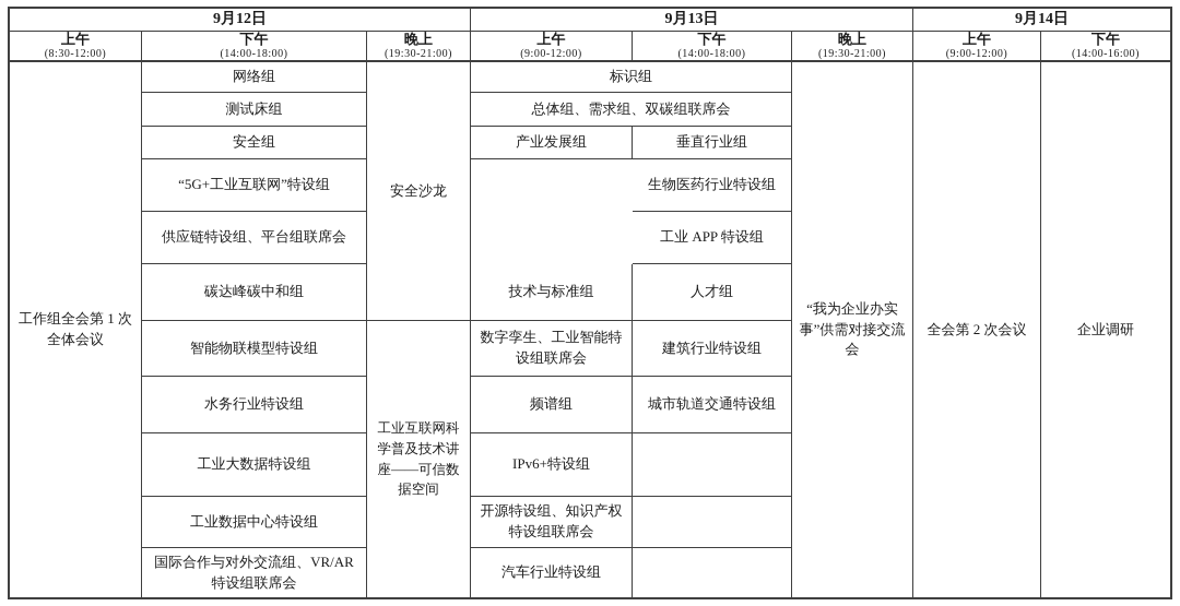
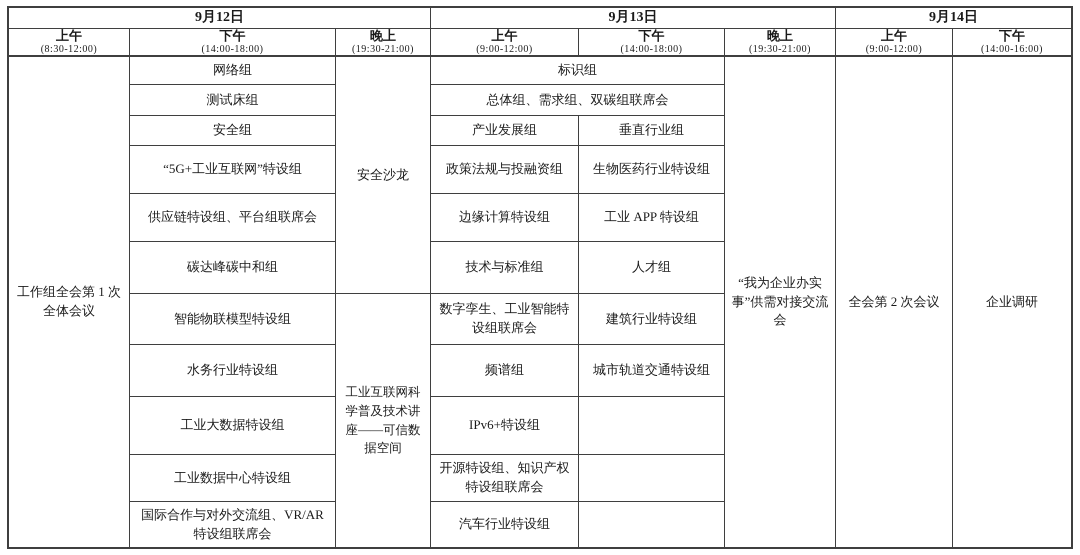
  9月12日
  9月13日
  9月14日
  上午
  (8:30-12:00)
  下午
  (14:00-18:00)
  晚上
  (19:30-21:00)
  上午
  (9:00-12:00)
  下午
  (14:00-18:00)
  晚上
  (19:30-21:00)
  上午
  (9:00-12:00)
  下午
  (14:00-16:00)
  工作组全会第 1 次全体会议
  网络组
  测试床组
  安全组
  “5G+工业互联网”特设组
  供应链特设组、平台组联席会
  碳达峰碳中和组
  智能物联模型特设组
  水务行业特设组
  工业大数据特设组
  工业数据中心特设组
  国际合作与对外交流组、VR/AR 特设组联席会
  安全沙龙
  工业互联网科学普及技术讲座——可信数据空间
  标识组
  总体组、需求组、双碳组联席会
  产业发展组
+ 政策法规与投融资组
+ 边缘计算特设组
  技术与标准组
  数字孪生、工业智能特设组联席会
  频谱组
  IPv6+特设组
  开源特设组、知识产权特设组联席会
  汽车行业特设组
  垂直行业组
  生物医药行业特设组
  工业 APP 特设组
  人才组
  建筑行业特设组
  城市轨道交通特设组
  “我为企业办实事”供需对接交流会
  全会第 2 次会议
  企业调研
